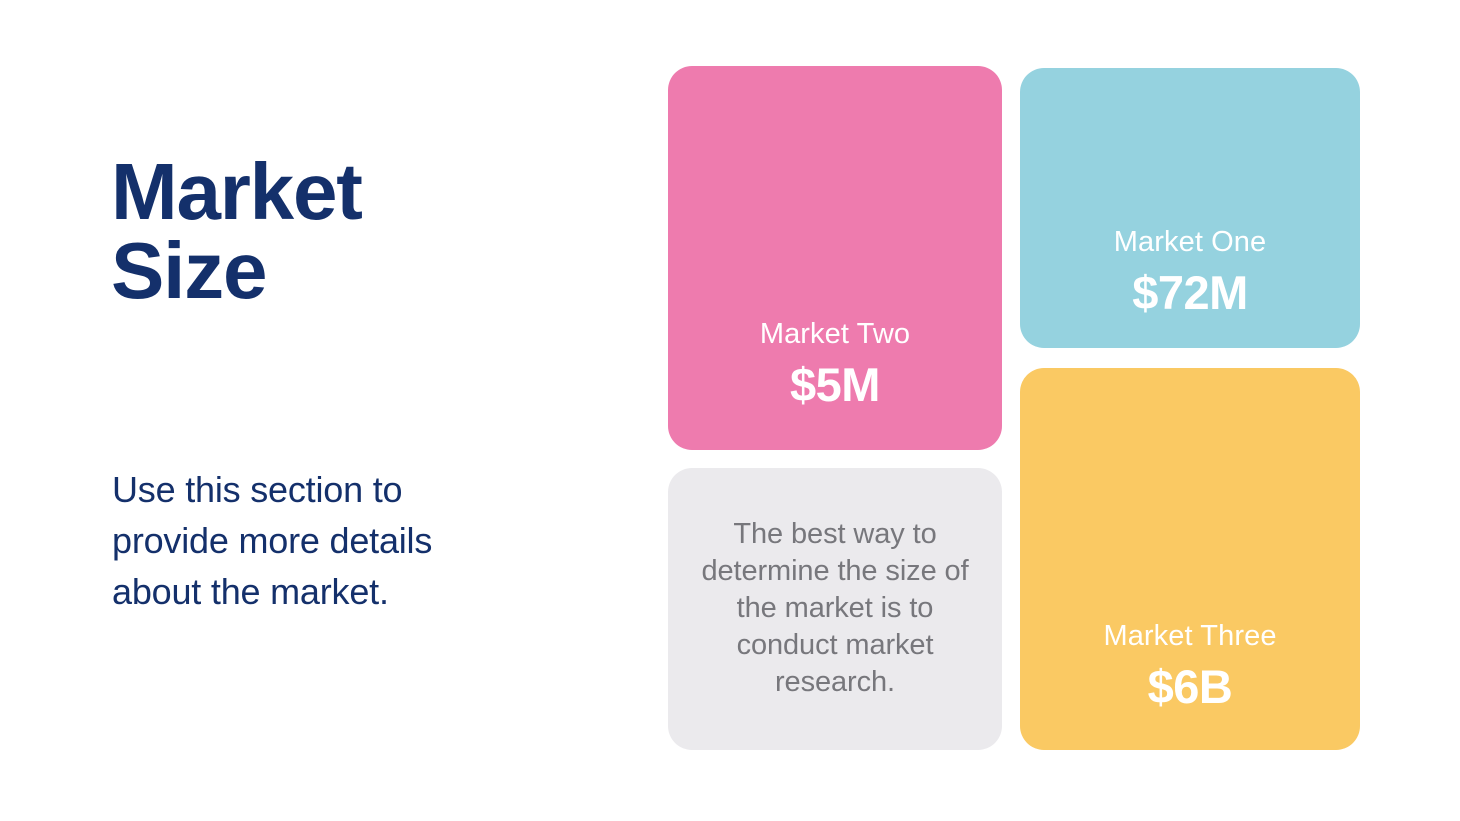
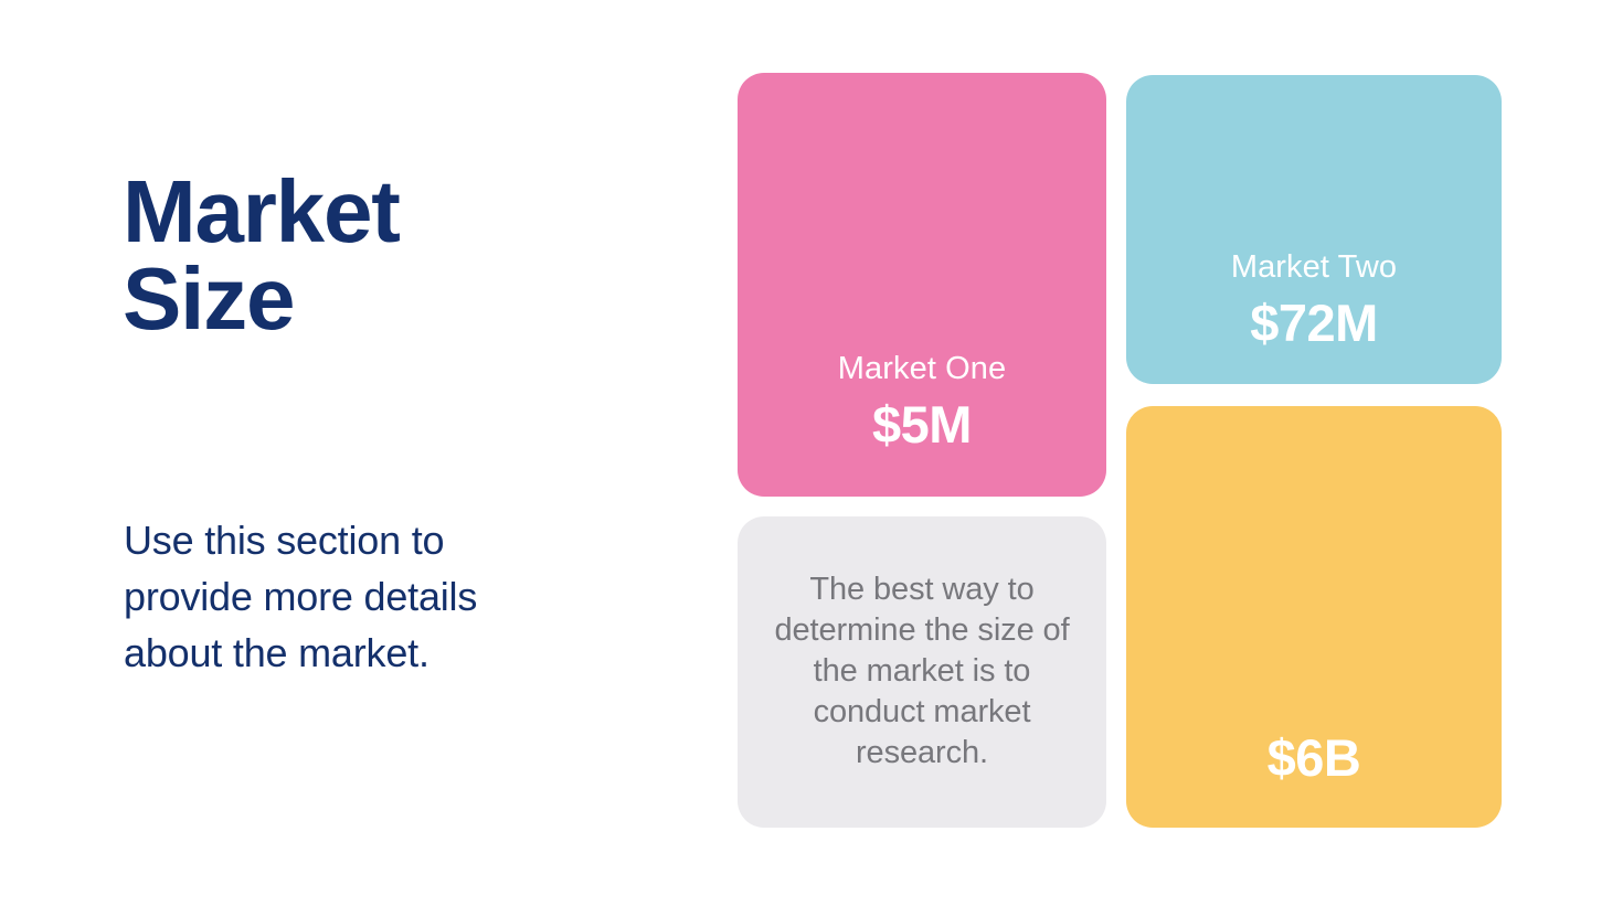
  Market
  Size
  Use this section to provide more details about the market.
- Market Two
+ Market One
  $5M
- Market One
+ Market Two
  $72M
  The best way to determine the size of the market is to conduct market research.
- Market Three
  $6B
